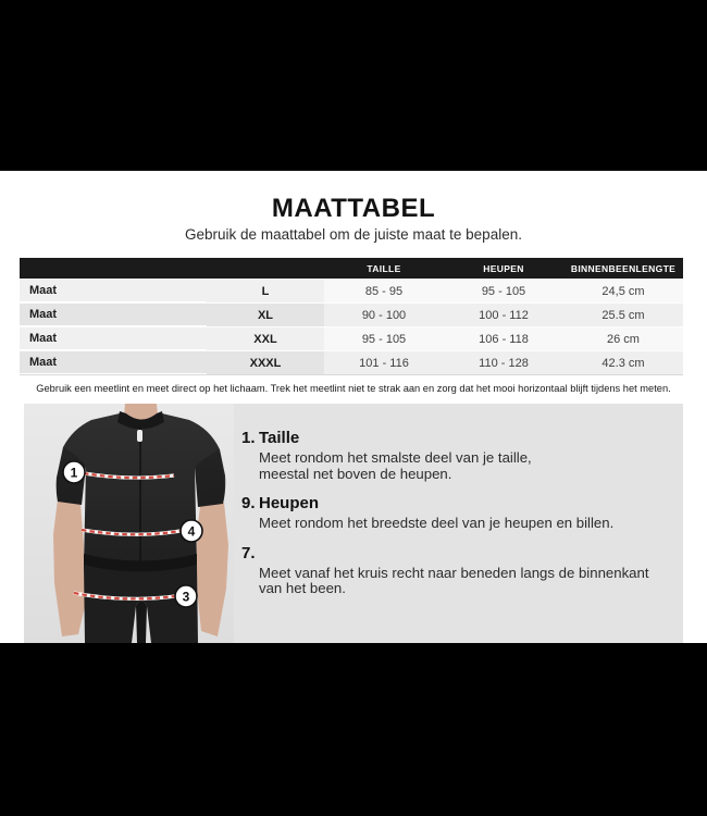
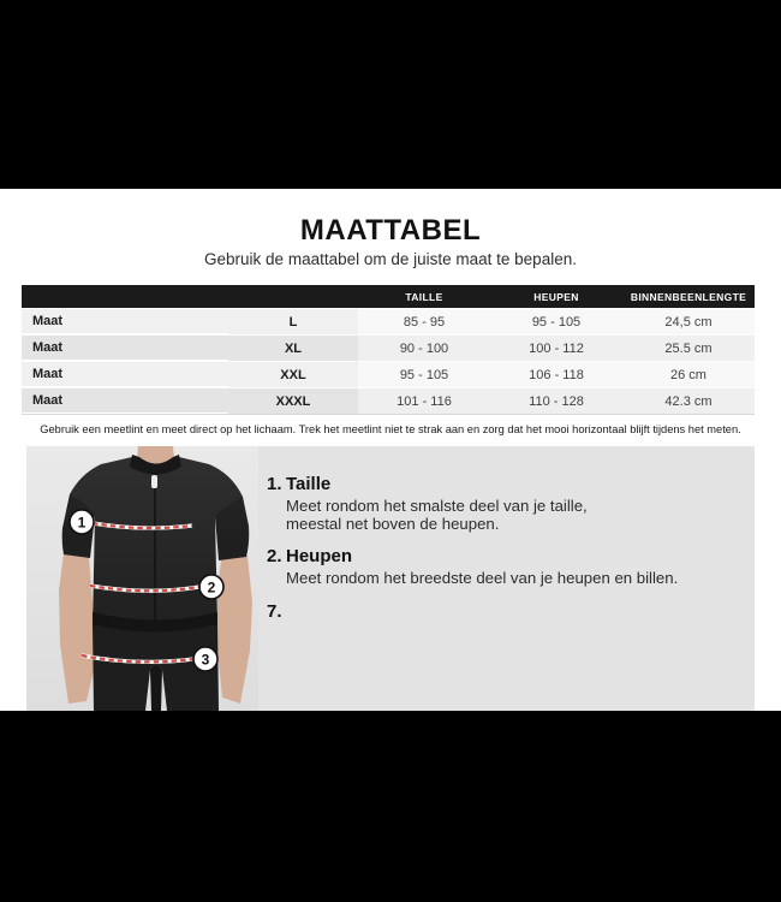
  MAATTABEL
  Gebruik de maattabel om de juiste maat te bepalen.
  TAILLE
  HEUPEN
  BINNENBEENLENGTE
  Maat
  L
  85 - 95
  95 - 105
  24,5 cm
  Maat
  XL
  90 - 100
  100 - 112
  25.5 cm
  Maat
  XXL
  95 - 105
  106 - 118
  26 cm
  Maat
  XXXL
  101 - 116
  110 - 128
  42.3 cm
  Gebruik een meetlint en meet direct op het lichaam. Trek het meetlint niet te strak aan en zorg dat het mooi horizontaal blijft tijdens het meten.
  1
- 4
+ 2
  3
  1.
  Taille
  Meet rondom het smalste deel van je taille, meestal net boven de heupen.
- 9.
+ 2.
  Heupen
  Meet rondom het breedste deel van je heupen en billen.
  7.
- Meet vanaf het kruis recht naar beneden langs de binnenkant van het been.
